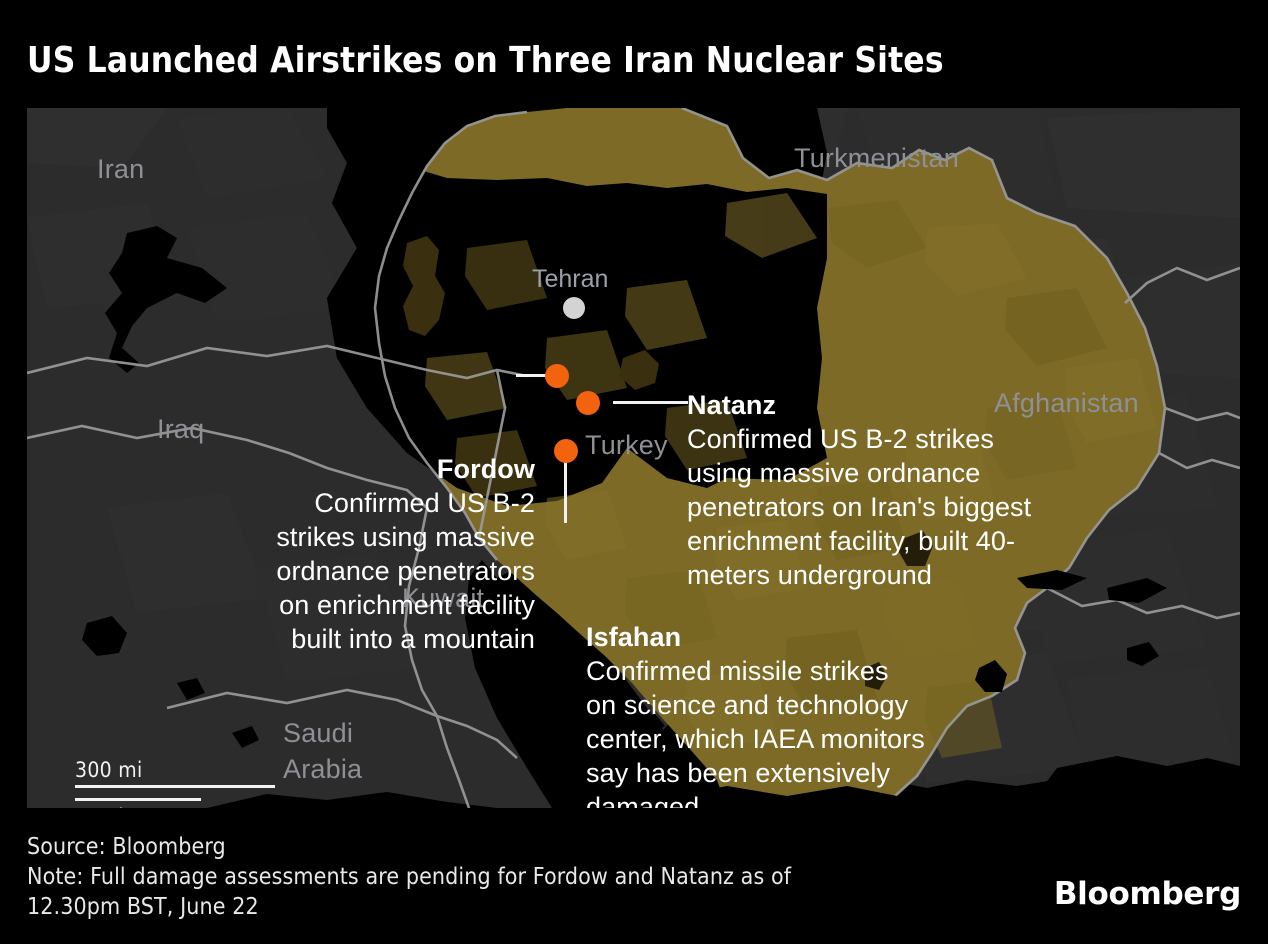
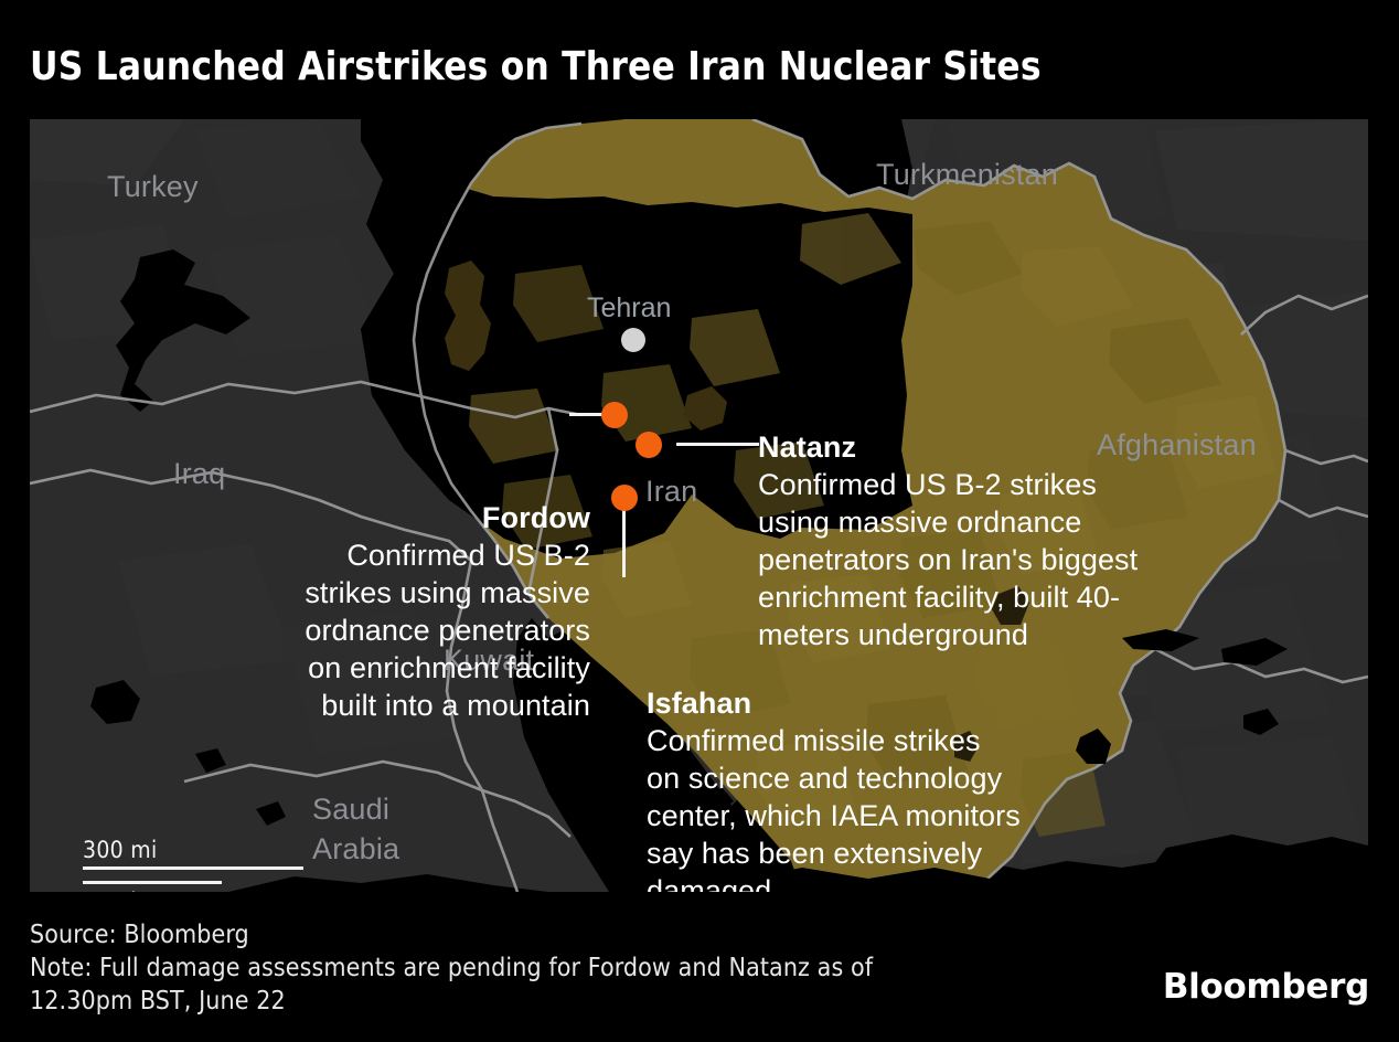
  US Launched Airstrikes on Three Iran Nuclear Sites
- Iran
+ Turkey
  Turkmenistan
  Afghanistan
  Iraq
- Turkey
+ Iran
  Kuwait
  Saudi
  Arabia
  Tehran
  300 mi
  Fordow
  Confirmed US B-2 strikes using massive ordnance penetrators on enrichment facility built into a mountain
  Natanz
  Confirmed US B-2 strikes using massive ordnance penetrators on Iran's biggest enrichment facility, built 40-meters underground
  Isfahan
  Confirmed missile strikes on science and technology center, which IAEA monitors say has been extensively damaged
  Source: Bloomberg
  Note: Full damage assessments are pending for Fordow and Natanz as of
  12.30pm BST, June 22
  Bloomberg
